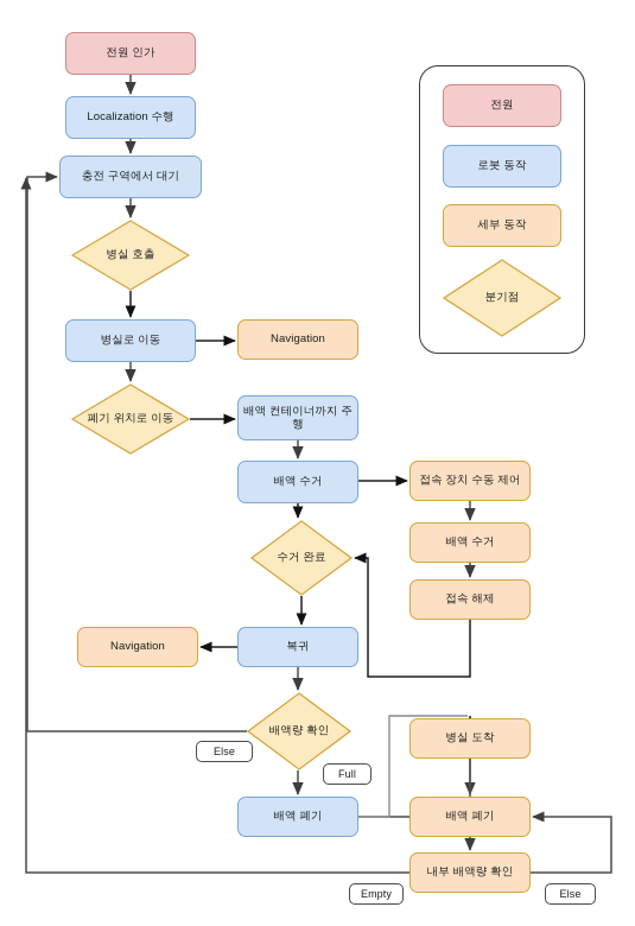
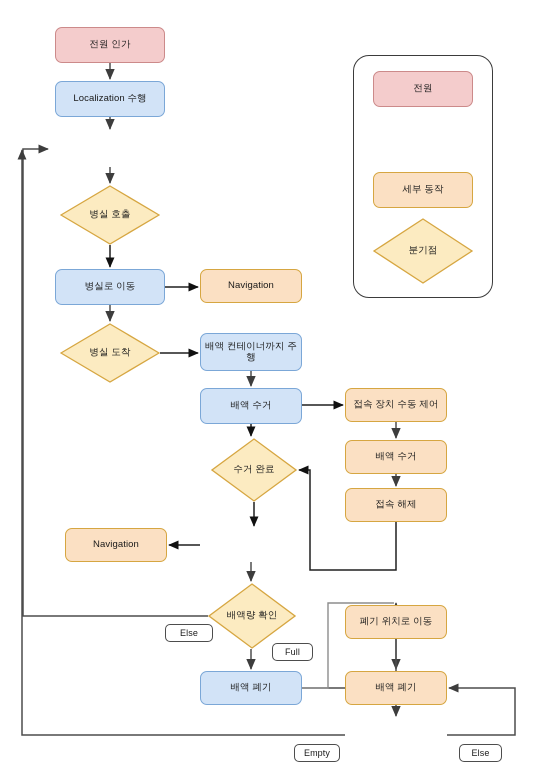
  전원 인가
  Localization 수행
- 충전 구역에서 대기
  병실 호출
  병실로 이동
  Navigation
- 폐기 위치로 이동
+ 병실 도착
  배액 컨테이너까지 주행
  배액 수거
  접속 장치 수동 제어
  배액 수거
  접속 해제
  수거 완료
- 복귀
  Navigation
  배액량 확인
  배액 폐기
- 병실 도착
+ 폐기 위치로 이동
  배액 폐기
- 내부 배액량 확인
  Else
  Full
  Empty
  Else
  전원
- 로봇 동작
  세부 동작
  분기점
